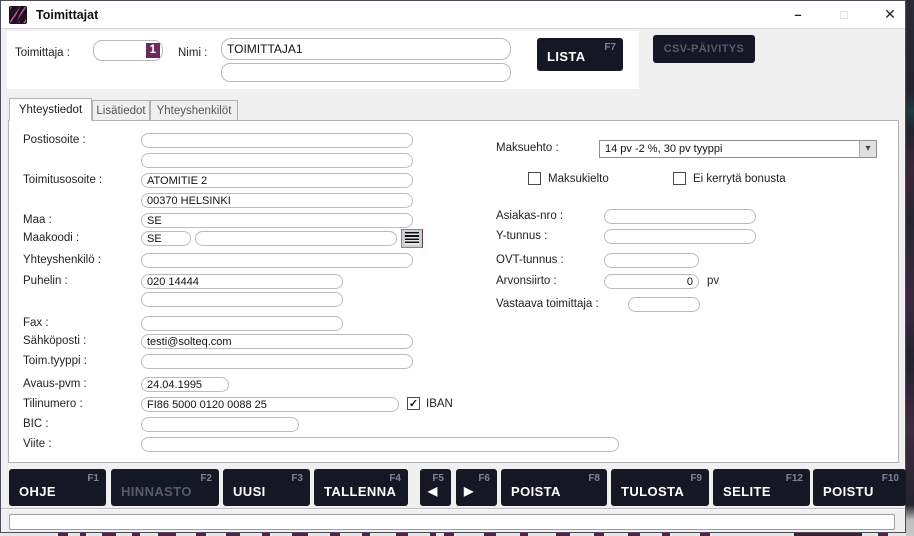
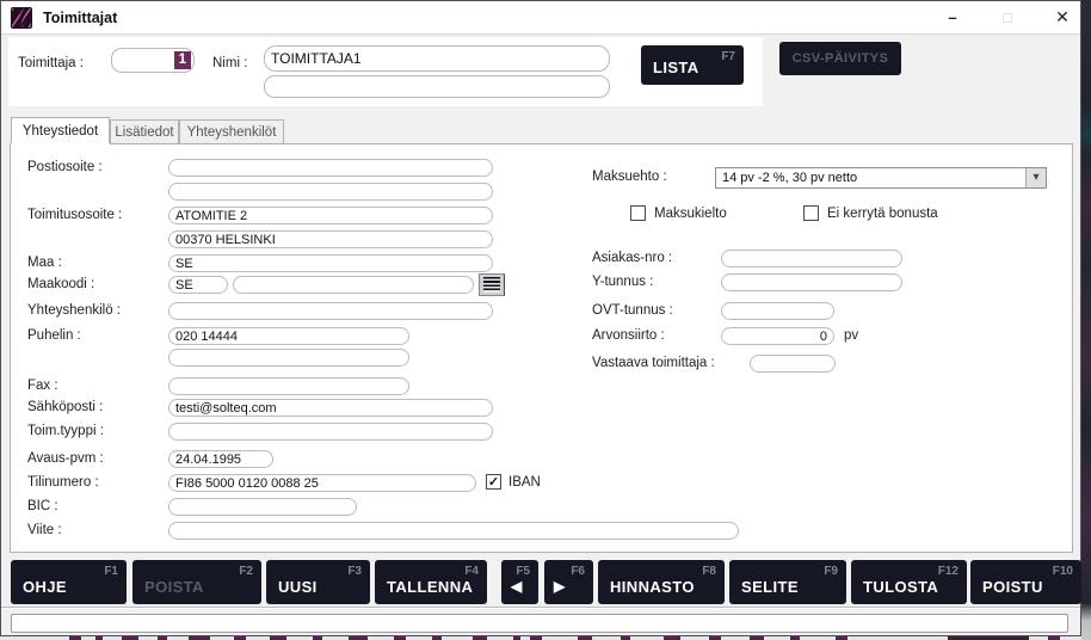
  Toimittajat
  –
  □
  ✕
  Toimittaja :
  1
  Nimi :
  TOIMITTAJA1
  LISTA
  F7
  CSV-PÄIVITYS
  Yhteystiedot
  Lisätiedot
  Yhteyshenkilöt
  Postiosoite :
  Toimitusosoite :
  ATOMITIE 2
  00370 HELSINKI
  Maa :
  SE
  Maakoodi :
  SE
  Yhteyshenkilö :
  Puhelin :
  020 14444
  Fax :
  Sähköposti :
  testi@solteq.com
  Toim.tyyppi :
  Avaus-pvm :
  24.04.1995
  Tilinumero :
  FI86 5000 0120 0088 25
  ✓
  IBAN
  BIC :
  Viite :
  Maksuehto :
- 14 pv -2 %, 30 pv tyyppi
+ 14 pv -2 %, 30 pv netto
  ▾
  Maksukielto
  Ei kerrytä bonusta
  Asiakas-nro :
  Y-tunnus :
  OVT-tunnus :
  Arvonsiirto :
  0
  pv
  Vastaava toimittaja :
  OHJE
  F1
- HINNASTO
+ POISTA
  F2
  UUSI
  F3
  TALLENNA
  F4
  ◀
  F5
  ▶
  F6
- POISTA
+ HINNASTO
  F8
- TULOSTA
+ SELITE
  F9
- SELITE
+ TULOSTA
  F12
  POISTU
  F10
